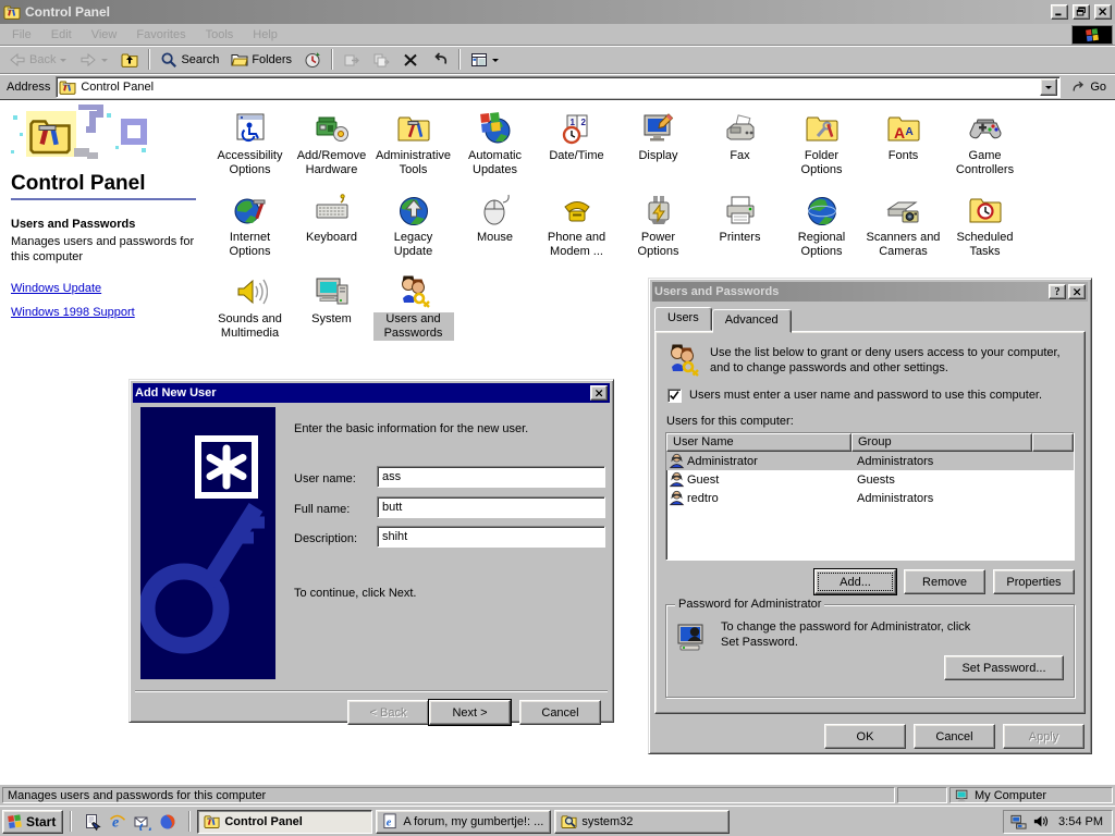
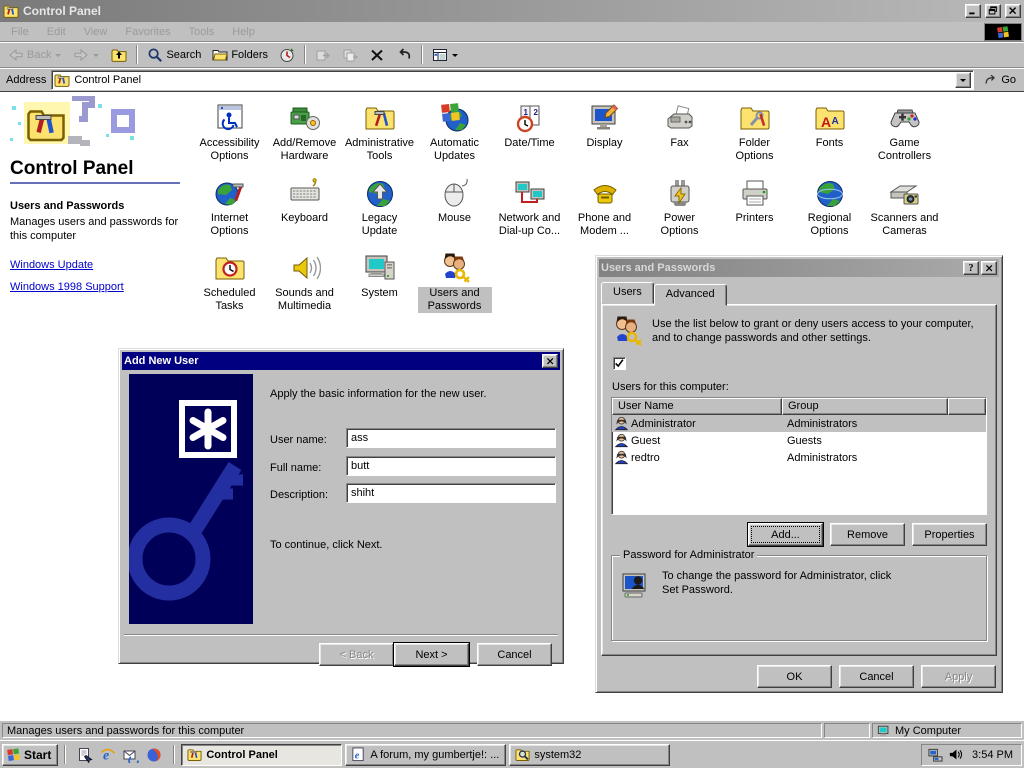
  Control Panel
  File
  Edit
  View
  Favorites
  Tools
  Help
  Back
  Search
  Folders
  Address
  Control Panel
  Go
  Control Panel
  Users and Passwords
  Manages users and passwords for this computer
  Windows Update
  Windows 1998 Support
  Accessibility Options
  Add/Remove Hardware
  Administrative Tools
  Automatic Updates
  1
  2
  Date/Time
  Display
  Fax
  Folder Options
  A
  A
  Fonts
  Game Controllers
  Internet Options
  Keyboard
  Legacy Update
  Mouse
+ Network and Dial-up Co...
  Phone and Modem ...
  Power Options
  Printers
  Regional Options
  Scanners and Cameras
  Scheduled Tasks
  Sounds and Multimedia
  System
  Users and Passwords
  Manages users and passwords for this computer
  My Computer
  Users and Passwords
  ?
  Users
  Advanced
  Use the list below to grant or deny users access to your computer, and to change passwords and other settings.
- Users must enter a user name and password to use this computer.
  Users for this computer:
  User Name
  Group
  Administrator
  Administrators
  Guest
  Guests
  redtro
  Administrators
  Add...
  Remove
  Properties
  Password for Administrator
  To change the password for Administrator, click Set Password.
- Set Password...
  OK
  Cancel
  Apply
  Add New User
- Enter the basic information for the new user.
+ Apply the basic information for the new user.
  User name:
  ass
  Full name:
  butt
  Description:
  shiht
  To continue, click Next.
  < Back
  Next >
  Cancel
  Start
  e
  Control Panel
  e
  A forum, my gumbertje!: ...
  system32
  3:54 PM
